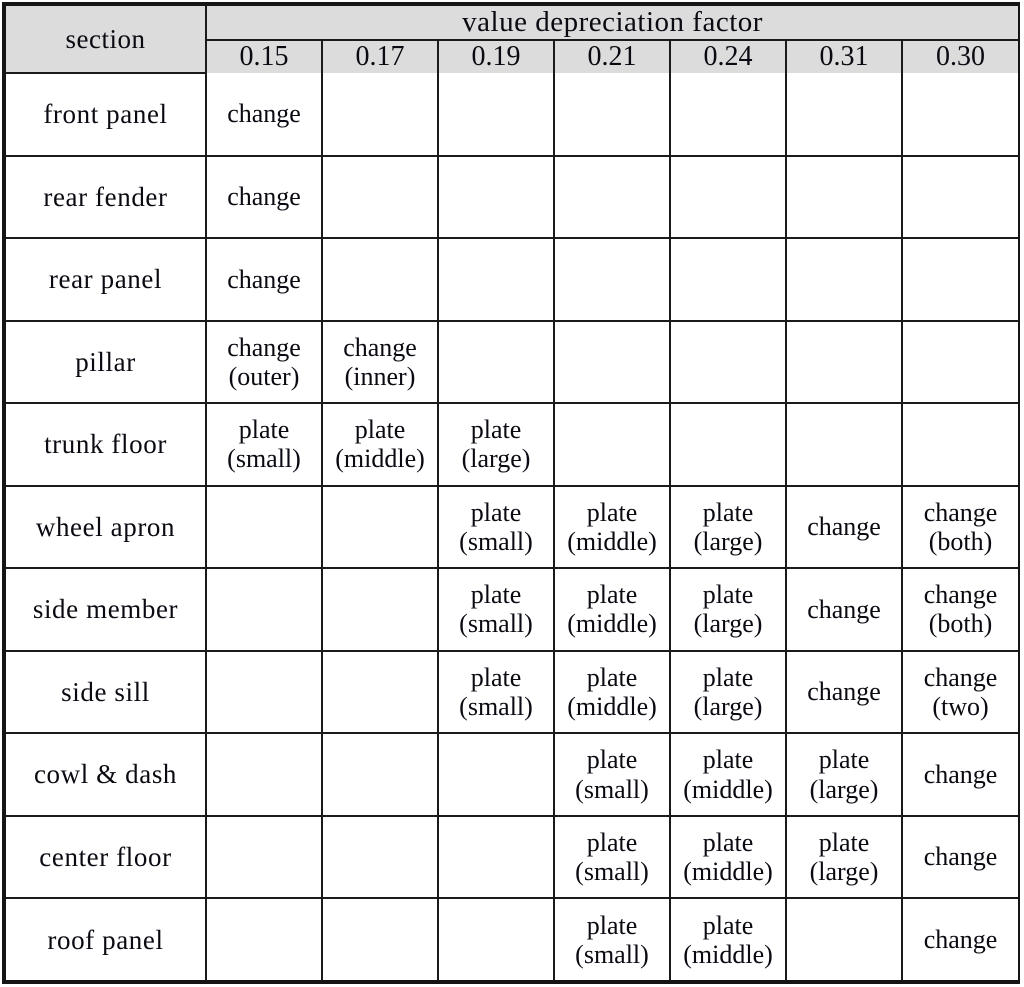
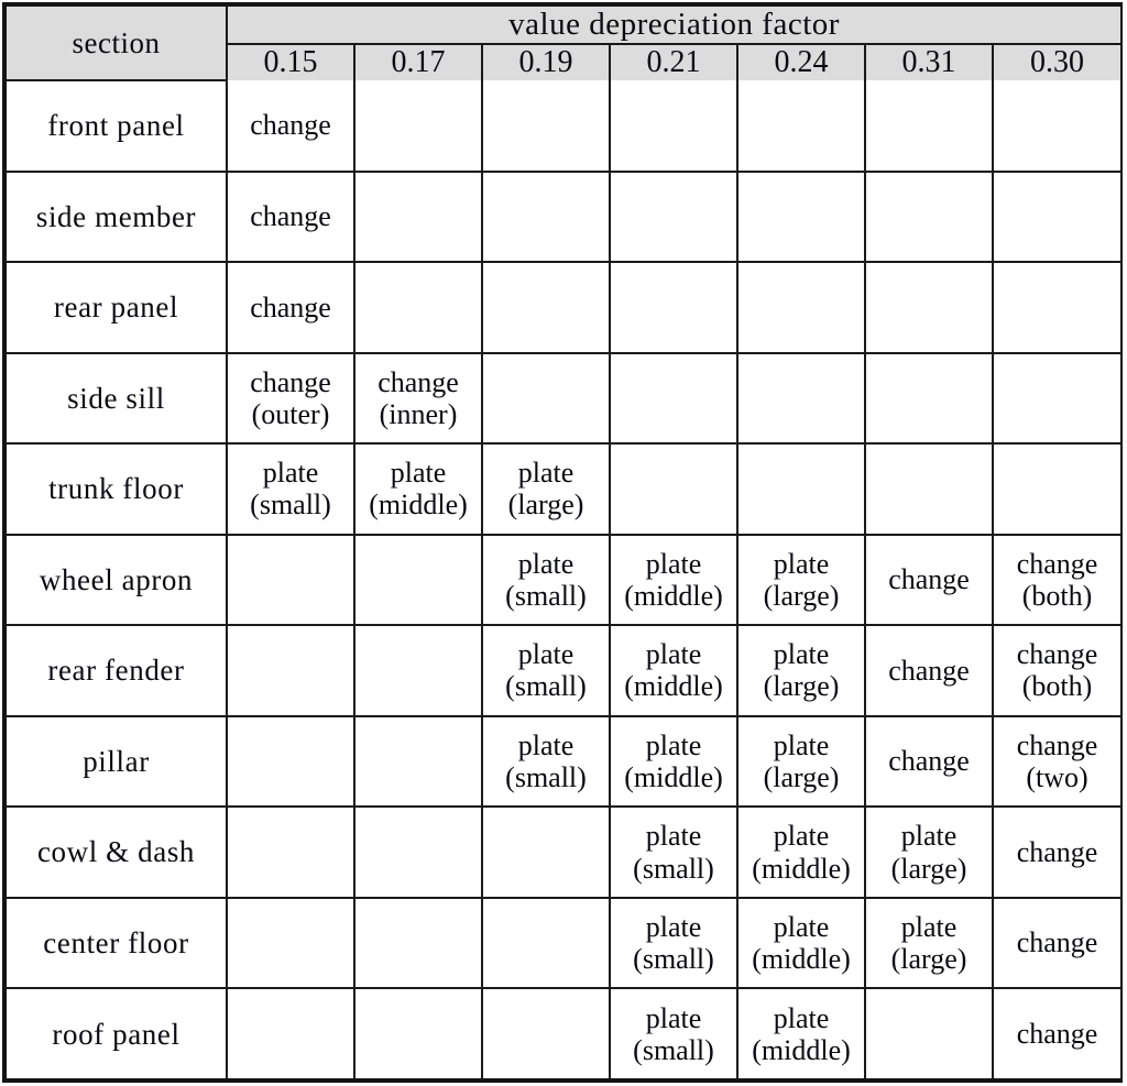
  section	value depreciation factor
  0.15	0.17	0.19	0.21	0.24	0.31	0.30
  front panel	change
- rear fender	change
+ side member	change
  rear panel	change
- pillar	change (outer)	change (inner)
+ side sill	change (outer)	change (inner)
  trunk floor	plate (small)	plate (middle)	plate (large)
  wheel apron			plate (small)	plate (middle)	plate (large)	change	change (both)
- side member			plate (small)	plate (middle)	plate (large)	change	change (both)
+ rear fender			plate (small)	plate (middle)	plate (large)	change	change (both)
- side sill			plate (small)	plate (middle)	plate (large)	change	change (two)
+ pillar			plate (small)	plate (middle)	plate (large)	change	change (two)
  cowl & dash				plate (small)	plate (middle)	plate (large)	change
  center floor				plate (small)	plate (middle)	plate (large)	change
  roof panel				plate (small)	plate (middle)		change
